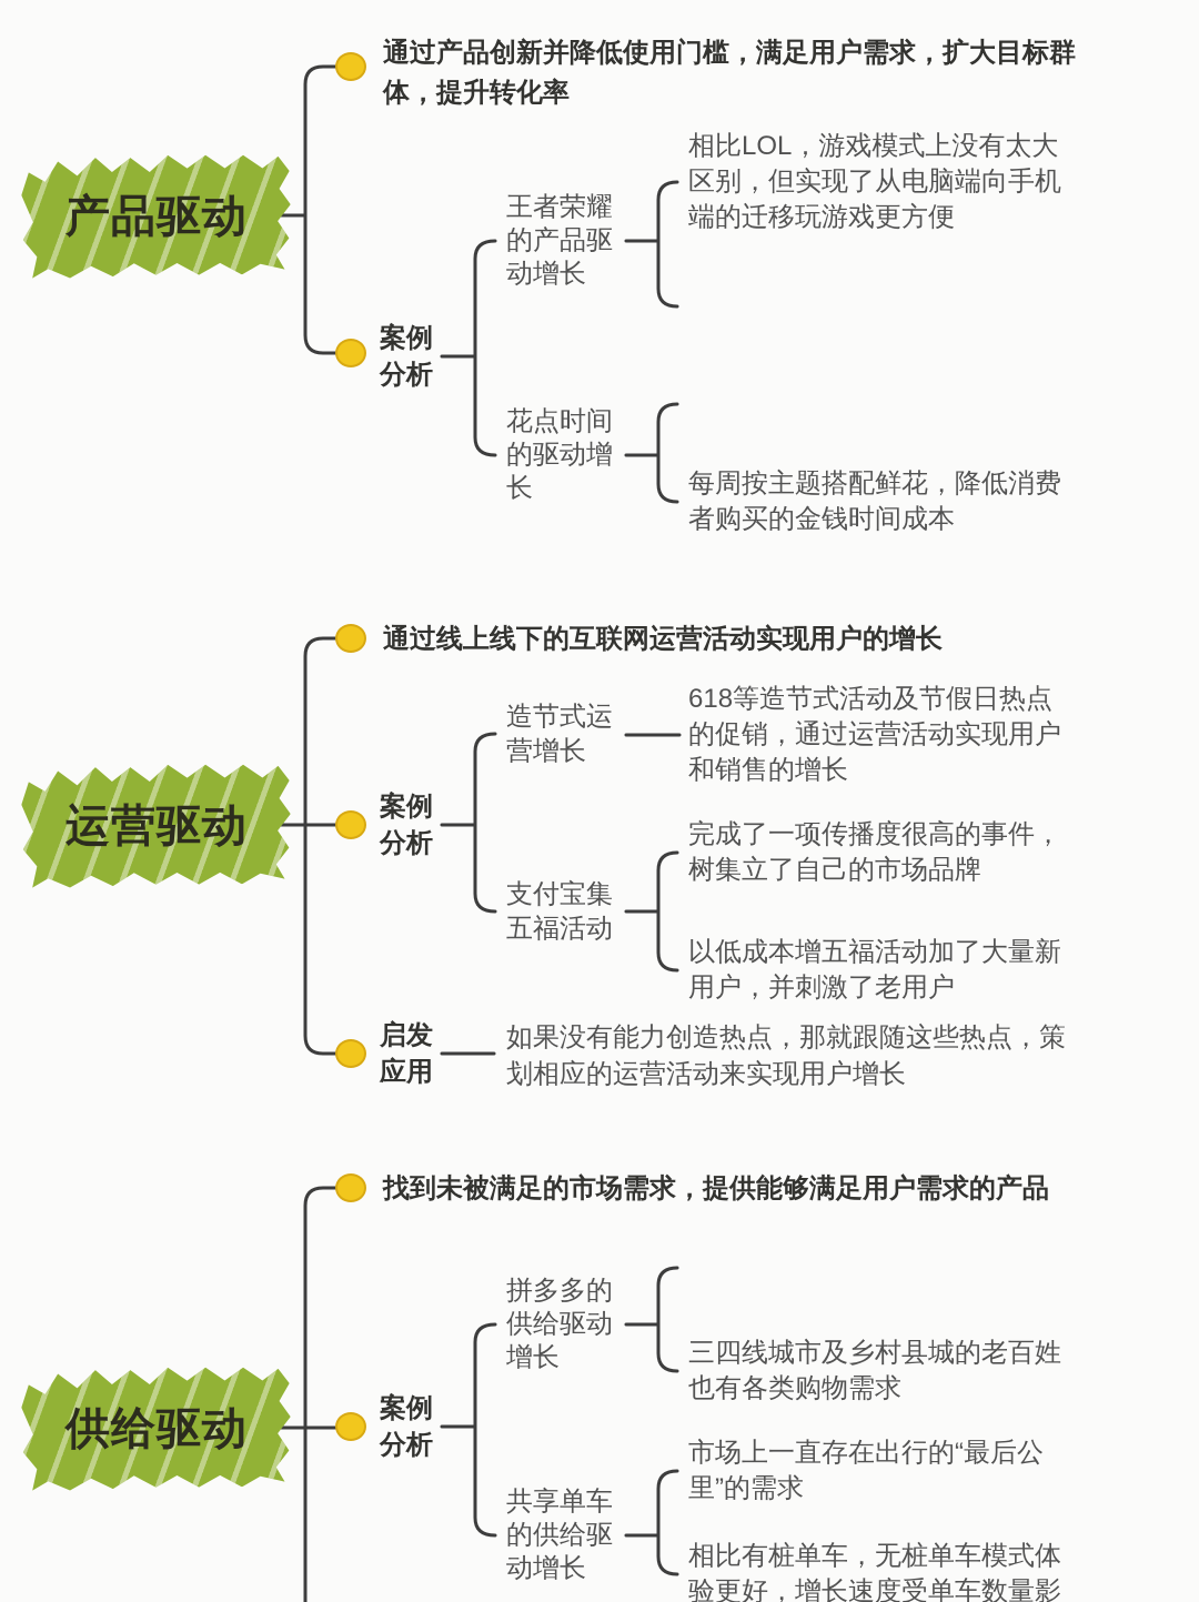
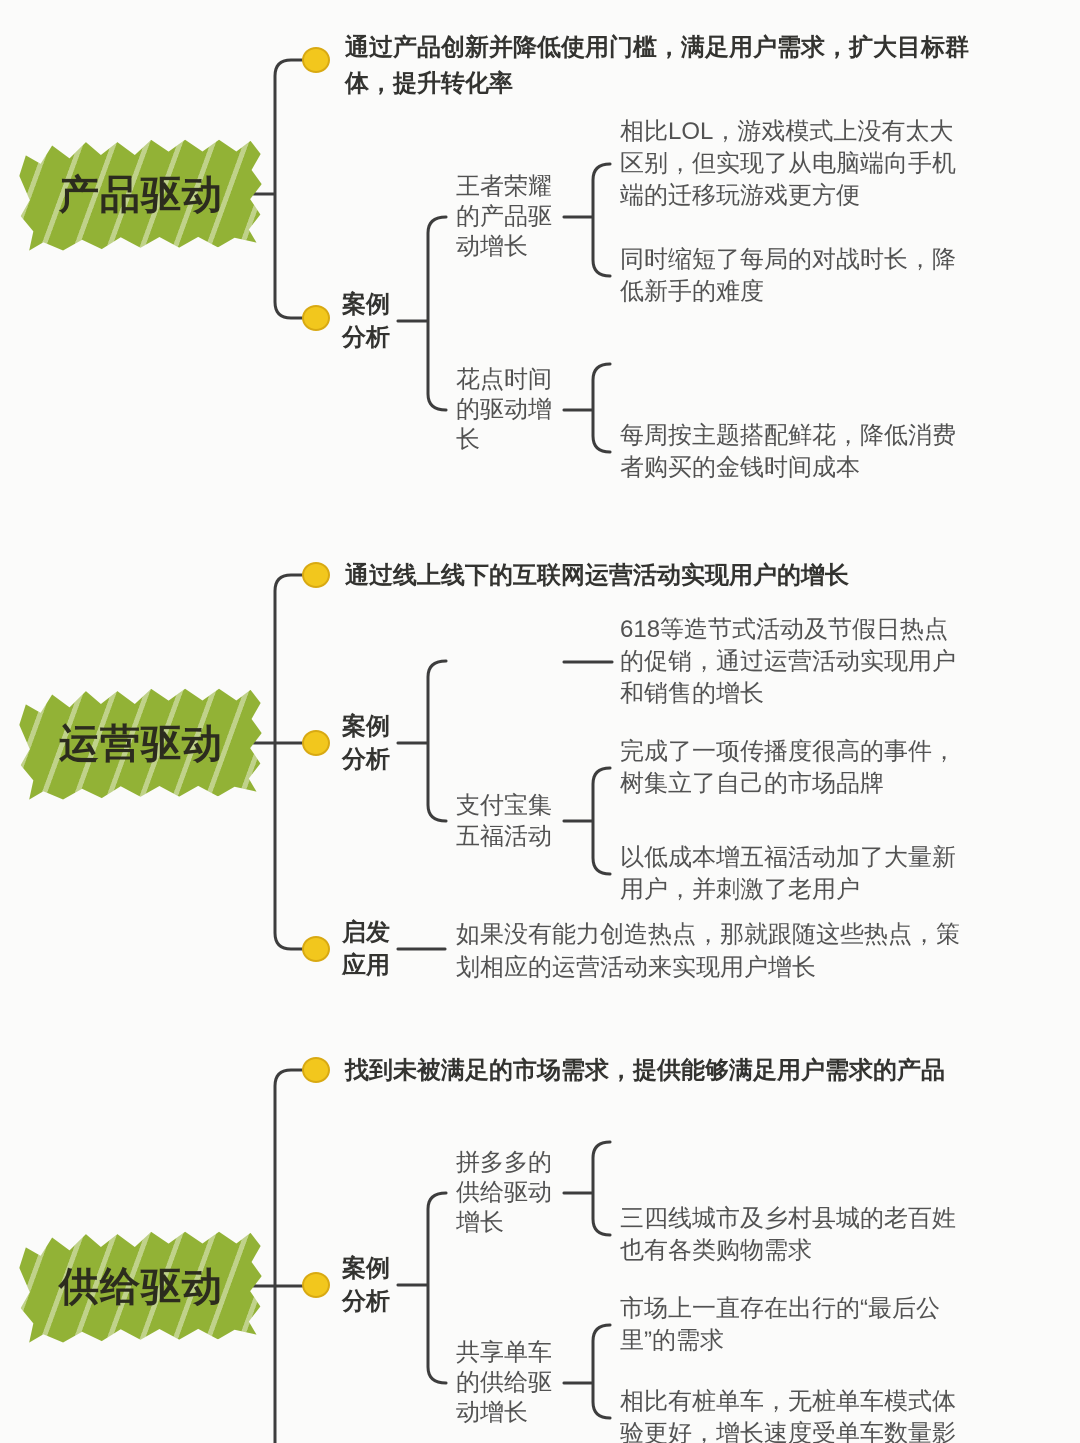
  产品驱动
  通过产品创新并降低使用门槛，满足用户需求，扩大目标群体，提升转化率
  案例分析
  王者荣耀的产品驱动增长
  相比LOL，游戏模式上没有太大区别，但实现了从电脑端向手机端的迁移玩游戏更方便
+ 同时缩短了每局的对战时长，降低新手的难度
  花点时间的驱动增长
  每周按主题搭配鲜花，降低消费者购买的金钱时间成本
  运营驱动
  通过线上线下的互联网运营活动实现用户的增长
  案例分析
- 造节式运营增长
  618等造节式活动及节假日热点的促销，通过运营活动实现用户和销售的增长
  支付宝集五福活动
  完成了一项传播度很高的事件，树集立了自己的市场品牌
  以低成本增五福活动加了大量新用户，并刺激了老用户
  启发应用
  如果没有能力创造热点，那就跟随这些热点，策划相应的运营活动来实现用户增长
  供给驱动
  找到未被满足的市场需求，提供能够满足用户需求的产品
  案例分析
  拼多多的供给驱动增长
  三四线城市及乡村县城的老百姓也有各类购物需求
  共享单车的供给驱动增长
  市场上一直存在出行的“最后公里”的需求
  相比有桩单车，无桩单车模式体验更好，增长速度受单车数量影
